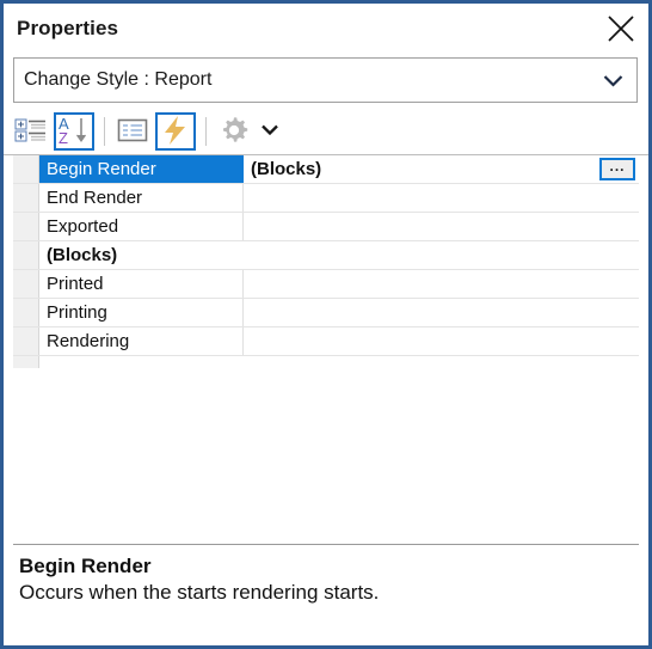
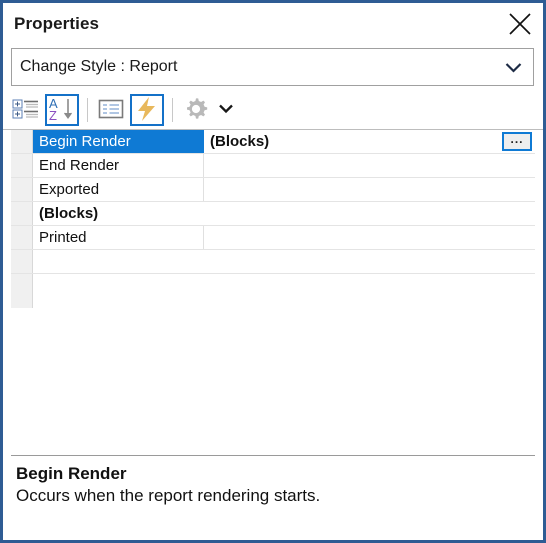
  Properties
  Change Style : Report
  A
  Z
  Begin Render
  (Blocks)
  ...
  End Render
  Exported
  (Blocks)
  Printed
- Printing
- Rendering
  Begin Render
- Occurs when the starts rendering starts.
+ Occurs when the report rendering starts.
